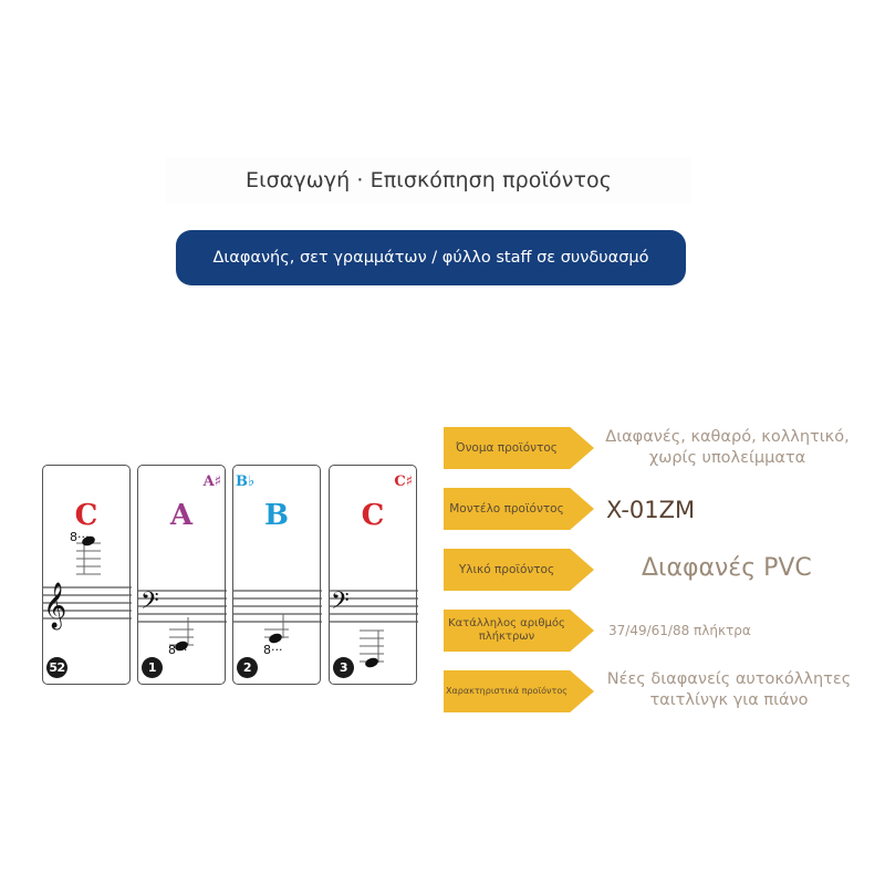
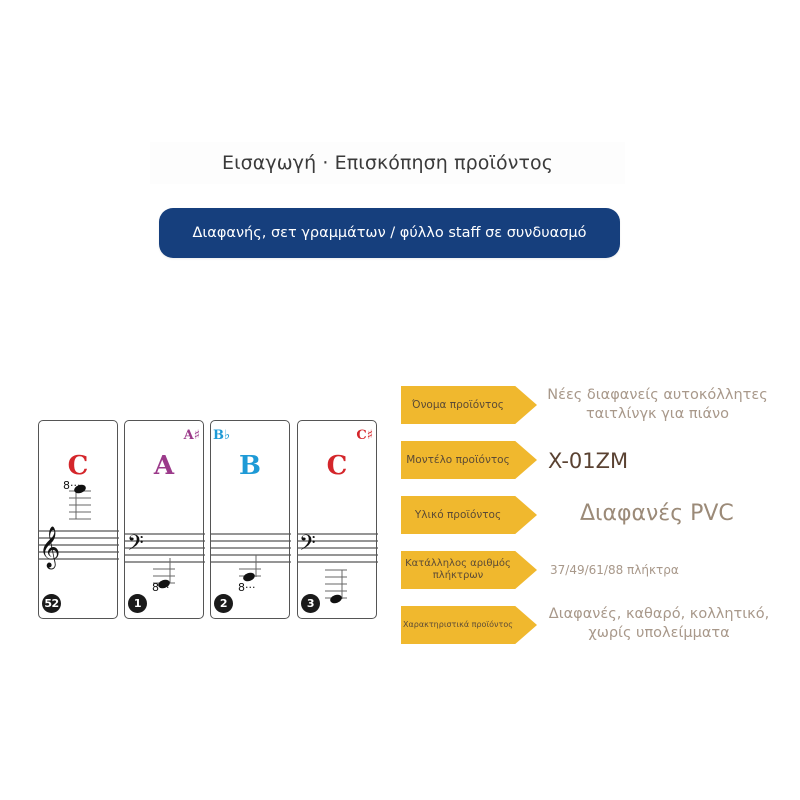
  Εισαγωγή · Επισκόπηση προϊόντος
  Διαφανής, σετ γραμμάτων / φύλλο staff σε συνδυασμό
  𝄞
  C
  8···
  52
  𝄢
  A♯
  A
  8···
  1
  B♭
  B
  8···
  2
  𝄢
  C♯
  C
  3
  Όνομα προϊόντος
- Διαφανές, καθαρό, κολλητικό, χωρίς υπολείμματα
+ Νέες διαφανείς αυτοκόλλητες ταιτλίνγκ για πιάνο
  Μοντέλο προϊόντος
  X-01ZM
  Υλικό προϊόντος
  Διαφανές PVC
  Κατάλληλος αριθμός πλήκτρων
  37/49/61/88 πλήκτρα
  Χαρακτηριστικά προϊόντος
- Νέες διαφανείς αυτοκόλλητες ταιτλίνγκ για πιάνο
+ Διαφανές, καθαρό, κολλητικό, χωρίς υπολείμματα
